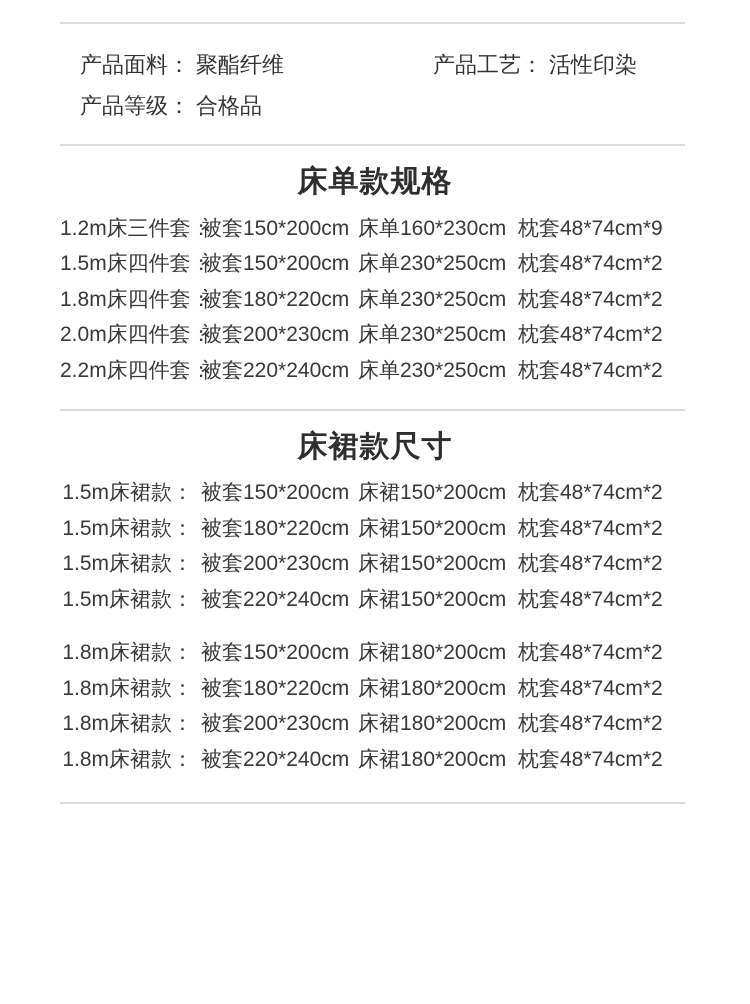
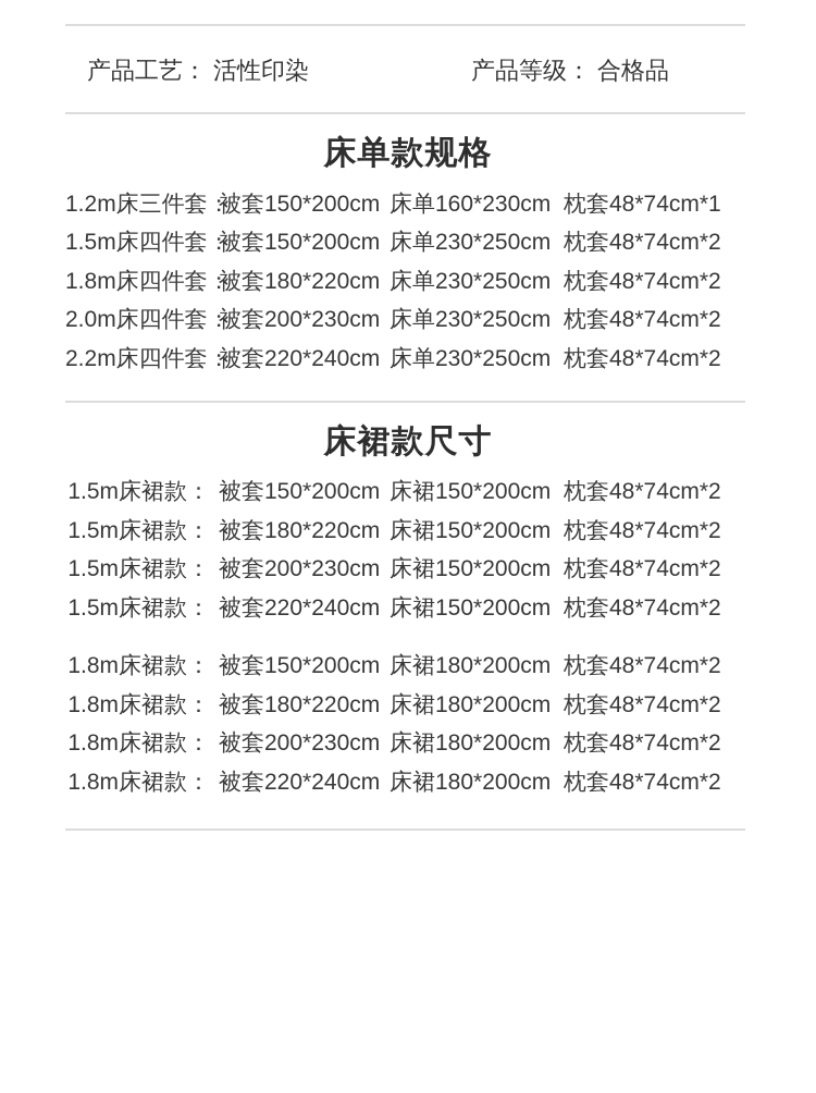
- 产品面料： 聚酯纤维
  产品工艺： 活性印染
  产品等级： 合格品
  床单款规格
  1.2m床三件套
  被套150*200cm
  床单160*230cm
- 枕套48*74cm*9
+ 枕套48*74cm*1
  1.5m床四件套
  被套150*200cm
  床单230*250cm
  枕套48*74cm*2
  1.8m床四件套
  被套180*220cm
  床单230*250cm
  枕套48*74cm*2
  2.0m床四件套
  被套200*230cm
  床单230*250cm
  枕套48*74cm*2
  2.2m床四件套
  被套220*240cm
  床单230*250cm
  枕套48*74cm*2
  床裙款尺寸
  1.5m床裙款：
  被套150*200cm
  床裙150*200cm
  枕套48*74cm*2
  1.5m床裙款：
  被套180*220cm
  床裙150*200cm
  枕套48*74cm*2
  1.5m床裙款：
  被套200*230cm
  床裙150*200cm
  枕套48*74cm*2
  1.5m床裙款：
  被套220*240cm
  床裙150*200cm
  枕套48*74cm*2
  1.8m床裙款：
  被套150*200cm
  床裙180*200cm
  枕套48*74cm*2
  1.8m床裙款：
  被套180*220cm
  床裙180*200cm
  枕套48*74cm*2
  1.8m床裙款：
  被套200*230cm
  床裙180*200cm
  枕套48*74cm*2
  1.8m床裙款：
  被套220*240cm
  床裙180*200cm
  枕套48*74cm*2
